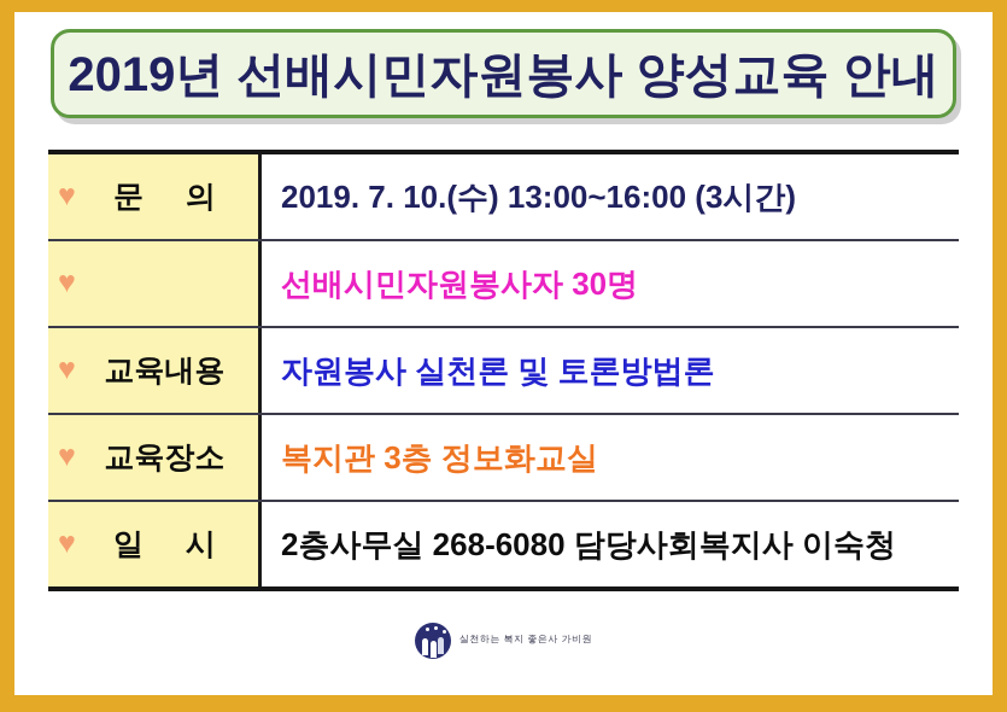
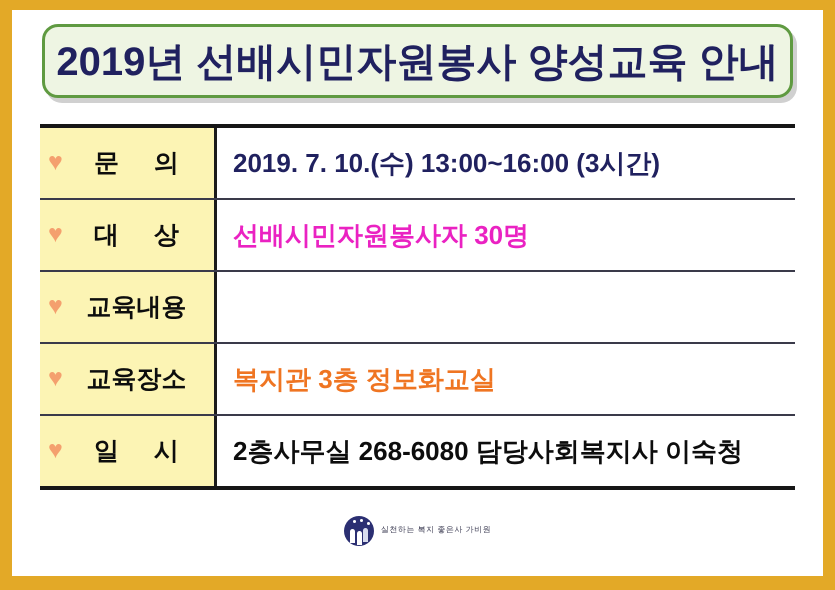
  2019년 선배시민자원봉사 양성교육 안내
  ♥
  문 의
  2019. 7. 10.(수) 13:00~16:00 (3시간)
  ♥
+ 대 상
  선배시민자원봉사자 30명
  ♥
  교육내용
- 자원봉사 실천론 및 토론방법론
  ♥
  교육장소
  복지관 3층 정보화교실
  ♥
  일 시
  2층사무실 268-6080 담당사회복지사 이숙청
  실천하는 복지 좋은사 가비원
